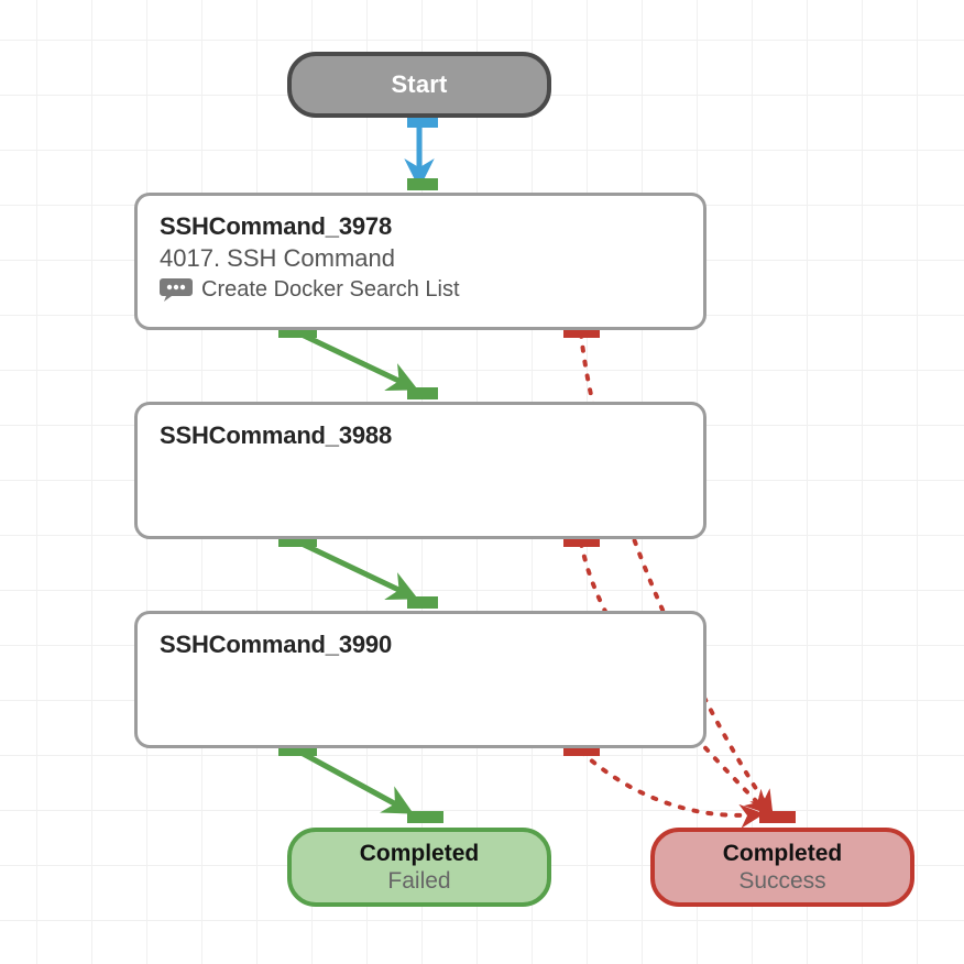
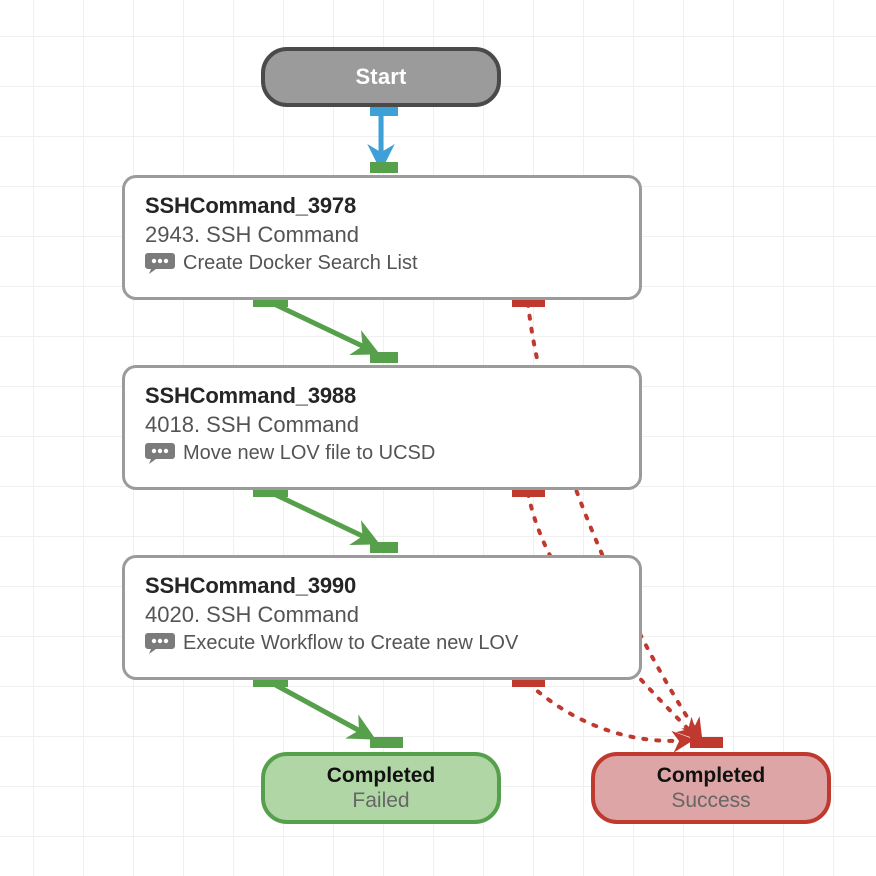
  Start
  SSHCommand_3978
- 4017. SSH Command
+ 2943. SSH Command
  Create Docker Search List
  SSHCommand_3988
+ 4018. SSH Command
+ Move new LOV file to UCSD
  SSHCommand_3990
+ 4020. SSH Command
+ Execute Workflow to Create new LOV
  Completed
  Failed
  Completed
  Success
